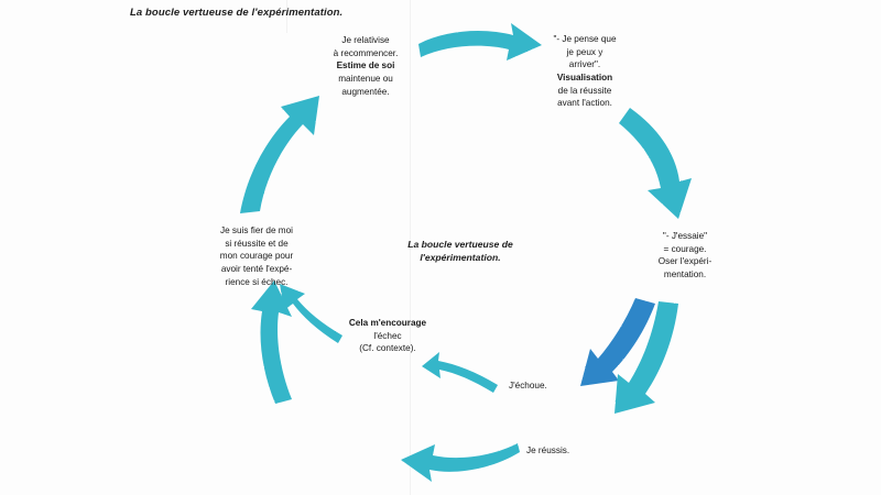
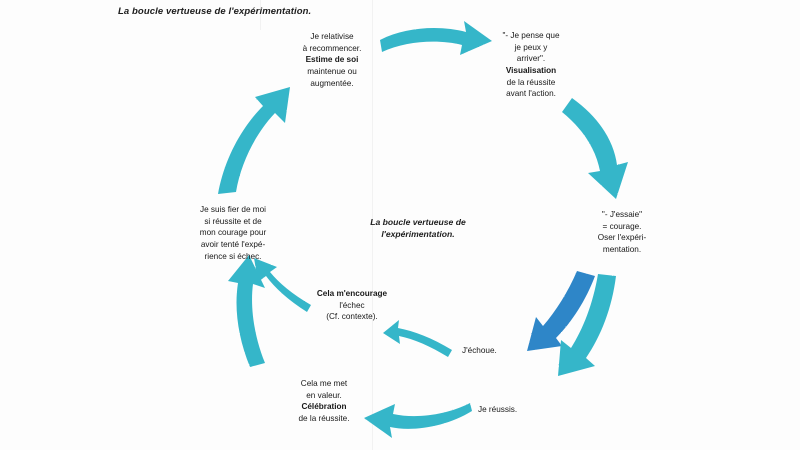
  La boucle vertueuse de l'expérimentation.
  La boucle vertueuse de l'expérimentation.
  Je relativise
  à recommencer.
  Estime de soi
  maintenue ou
  augmentée.
  "- Je pense que
  je peux y
  arriver".
  Visualisation
  de la réussite
  avant l'action.
  "- J'essaie"
  = courage.
  Oser l'expéri-
  mentation.
  J'échoue.
  Je réussis.
+ Cela me met
+ en valeur.
+ Célébration
+ de la réussite.
  Cela m'encourage
  l'échec
  (Cf. contexte).
  Je suis fier de moi
  si réussite et de
  mon courage pour
  avoir tenté l'expé-
  rience si échec.
